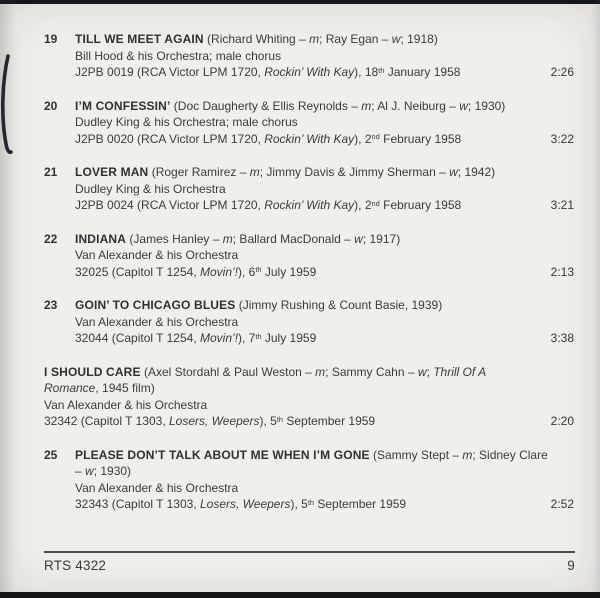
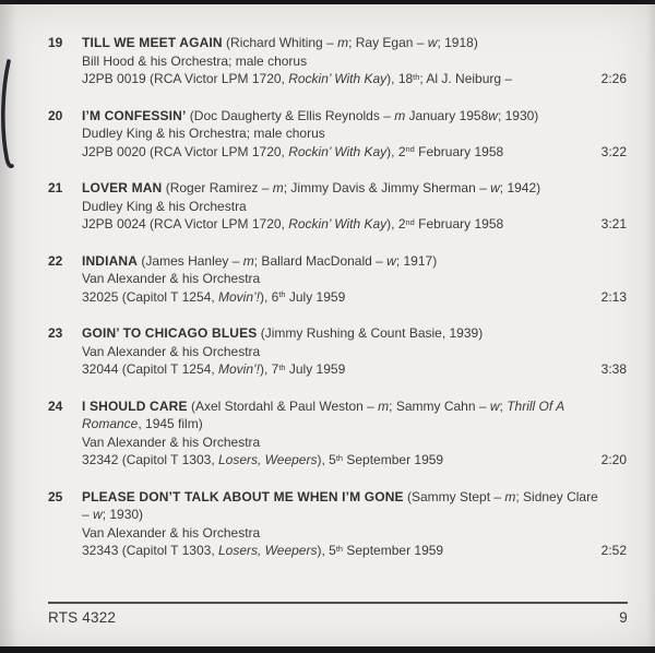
  19
  TILL WE MEET AGAIN (Richard Whiting – m; Ray Egan – w; 1918)
  Bill Hood & his Orchestra; male chorus
- J2PB 0019 (RCA Victor LPM 1720, Rockin’ With Kay), 18th January 1958
+ J2PB 0019 (RCA Victor LPM 1720, Rockin’ With Kay), 18th; Al J. Neiburg –
  2:26
  20
- I’M CONFESSIN’ (Doc Daugherty & Ellis Reynolds – m; Al J. Neiburg – w; 1930)
+ I’M CONFESSIN’ (Doc Daugherty & Ellis Reynolds – m January 1958w; 1930)
  Dudley King & his Orchestra; male chorus
  J2PB 0020 (RCA Victor LPM 1720, Rockin’ With Kay), 2nd February 1958
  3:22
  21
  LOVER MAN (Roger Ramirez – m; Jimmy Davis & Jimmy Sherman – w; 1942)
  Dudley King & his Orchestra
  J2PB 0024 (RCA Victor LPM 1720, Rockin’ With Kay), 2nd February 1958
  3:21
  22
  INDIANA (James Hanley – m; Ballard MacDonald – w; 1917)
  Van Alexander & his Orchestra
  32025 (Capitol T 1254, Movin’!), 6th July 1959
  2:13
  23
  GOIN’ TO CHICAGO BLUES (Jimmy Rushing & Count Basie, 1939)
  Van Alexander & his Orchestra
  32044 (Capitol T 1254, Movin’!), 7th July 1959
  3:38
+ 24
  I SHOULD CARE (Axel Stordahl & Paul Weston – m; Sammy Cahn – w; Thrill Of A
  Romance, 1945 film)
  Van Alexander & his Orchestra
  32342 (Capitol T 1303, Losers, Weepers), 5th September 1959
  2:20
  25
  PLEASE DON’T TALK ABOUT ME WHEN I’M GONE (Sammy Stept – m; Sidney Clare
  – w; 1930)
  Van Alexander & his Orchestra
  32343 (Capitol T 1303, Losers, Weepers), 5th September 1959
  2:52
  RTS 4322
  9
